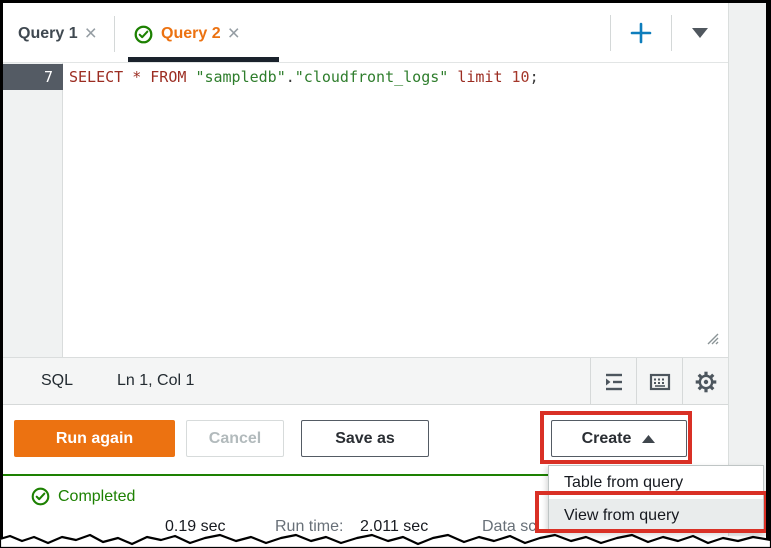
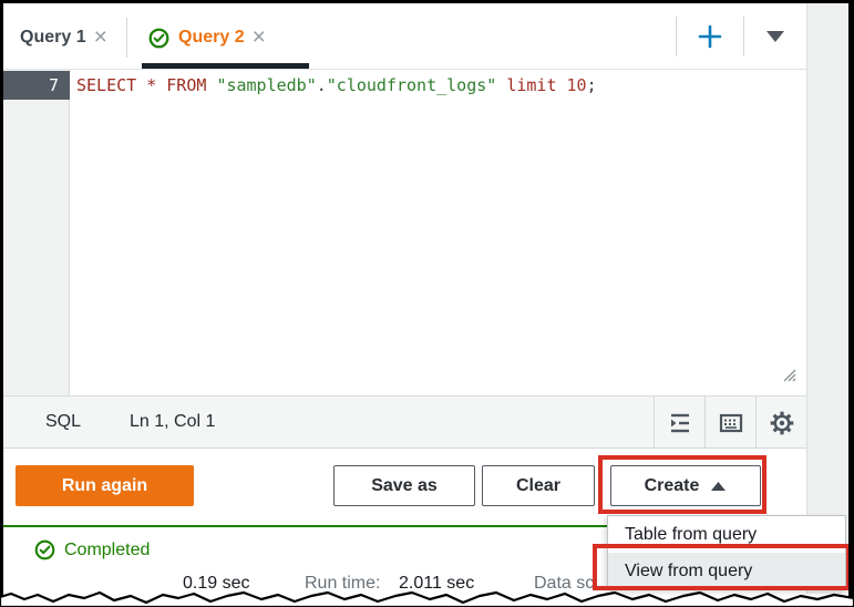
  Query 1
  ×
  Query 2
  ×
  7
  SELECT * FROM "sampledb"."cloudfront_logs" limit 10;
  SQL
  Ln 1, Col 1
  Run again
- Cancel
  Save as
+ Clear
  Create
  Table from query
  View from query
  Completed
  0.19 sec
  Run time:
  2.011 sec
  Data sc
